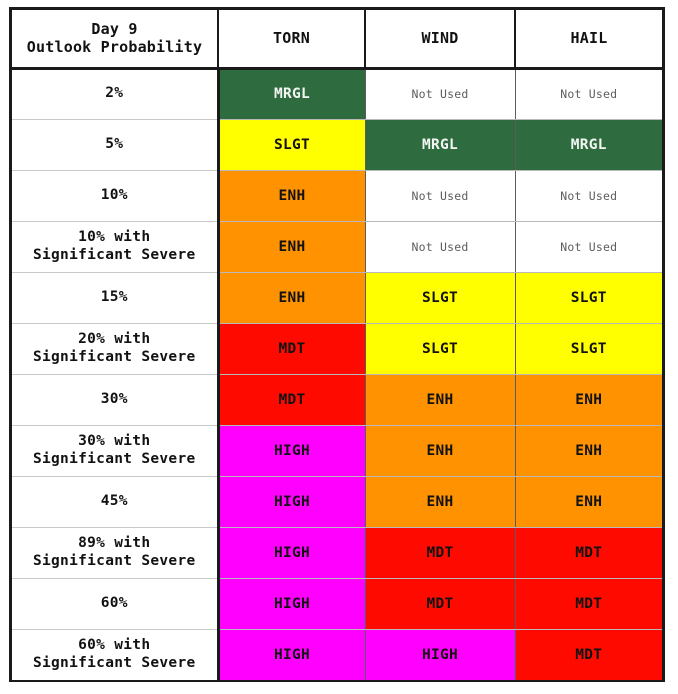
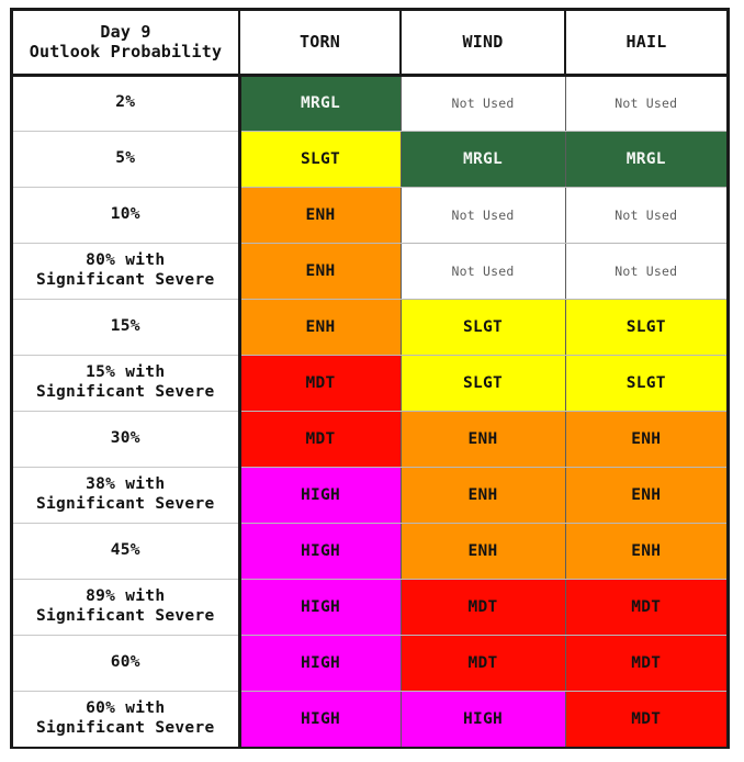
  Day 9 Outlook Probability	TORN	WIND	HAIL
  2%	MRGL	Not Used	Not Used
  5%	SLGT	MRGL	MRGL
  10%	ENH	Not Used	Not Used
- 10% withSignificant Severe	ENH	Not Used	Not Used
+ 80% withSignificant Severe	ENH	Not Used	Not Used
  15%	ENH	SLGT	SLGT
- 20% withSignificant Severe	MDT	SLGT	SLGT
+ 15% withSignificant Severe	MDT	SLGT	SLGT
  30%	MDT	ENH	ENH
- 30% withSignificant Severe	HIGH	ENH	ENH
+ 38% withSignificant Severe	HIGH	ENH	ENH
  45%	HIGH	ENH	ENH
  89% withSignificant Severe	HIGH	MDT	MDT
  60%	HIGH	MDT	MDT
  60% withSignificant Severe	HIGH	HIGH	MDT
